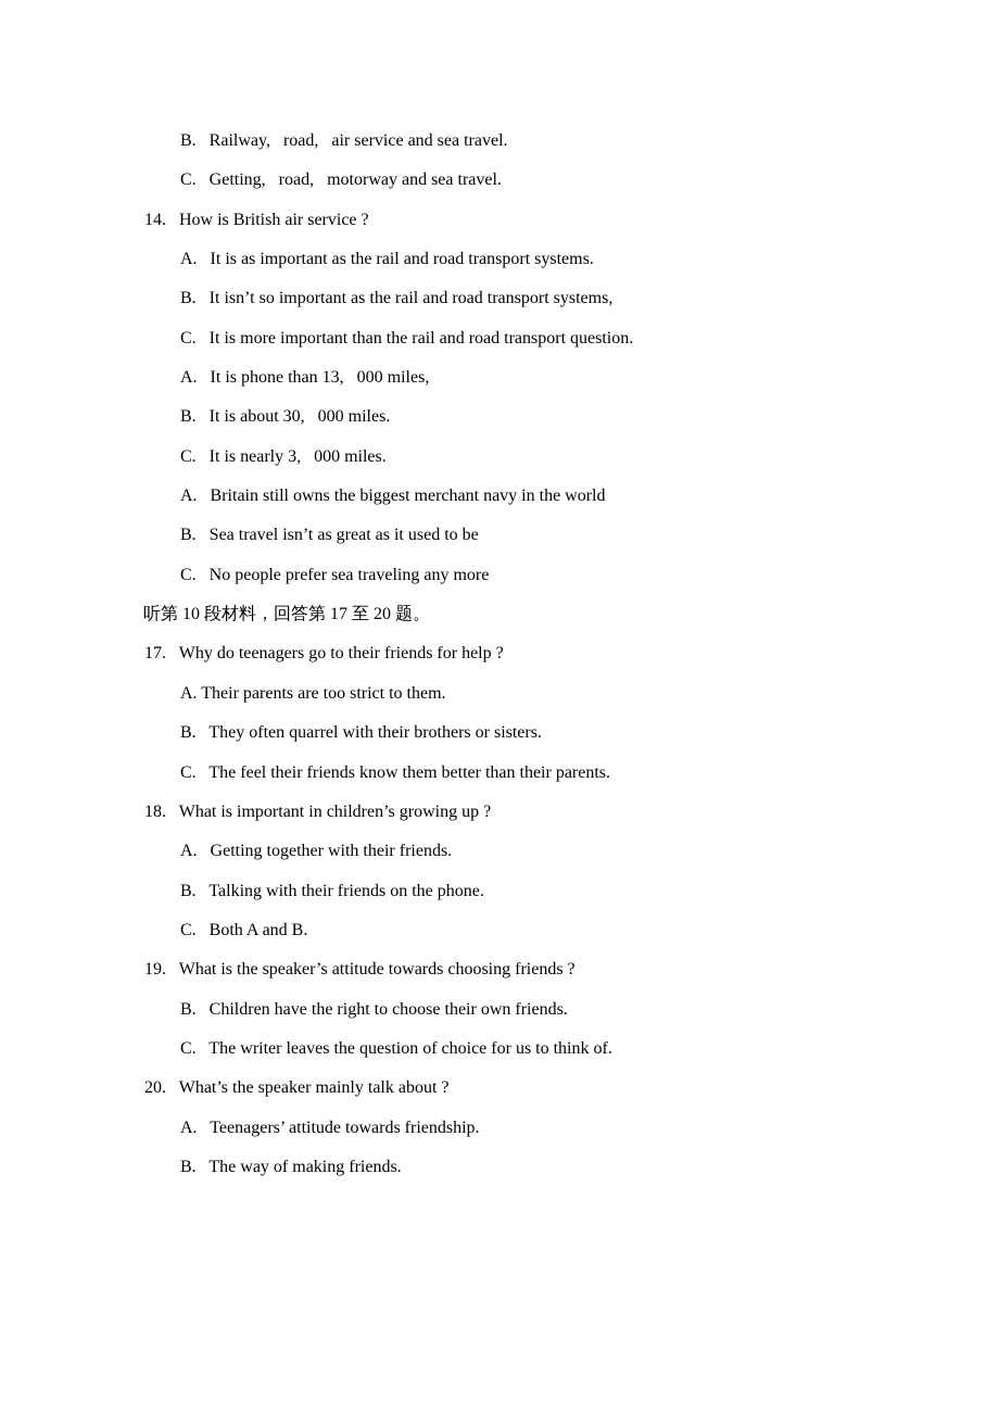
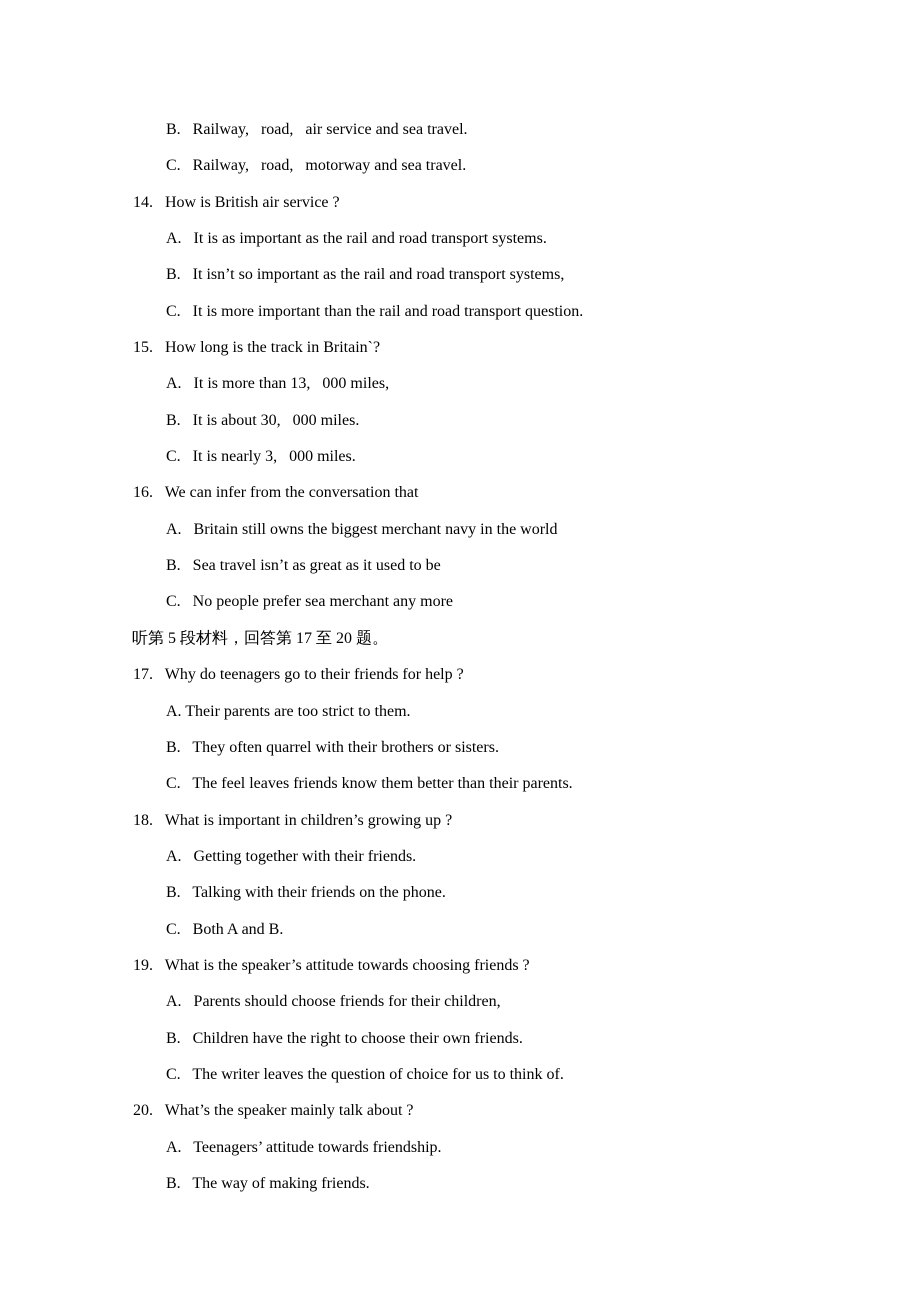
  B. Railway, road, air service and sea travel.
- C. Getting, road, motorway and sea travel.
+ C. Railway, road, motorway and sea travel.
  14. How is British air service ?
  A. It is as important as the rail and road transport systems.
  B. It isn’t so important as the rail and road transport systems,
  C. It is more important than the rail and road transport question.
+ 15. How long is the track in Britain`?
- A. It is phone than 13, 000 miles,
+ A. It is more than 13, 000 miles,
  B. It is about 30, 000 miles.
  C. It is nearly 3, 000 miles.
+ 16. We can infer from the conversation that
  A. Britain still owns the biggest merchant navy in the world
  B. Sea travel isn’t as great as it used to be
- C. No people prefer sea traveling any more
+ C. No people prefer sea merchant any more
- 听第 10 段材料，回答第 17 至 20 题。
+ 听第 5 段材料，回答第 17 至 20 题。
  17. Why do teenagers go to their friends for help ?
  A. Their parents are too strict to them.
  B. They often quarrel with their brothers or sisters.
- C. The feel their friends know them better than their parents.
+ C. The feel leaves friends know them better than their parents.
  18. What is important in children’s growing up ?
  A. Getting together with their friends.
  B. Talking with their friends on the phone.
  C. Both A and B.
  19. What is the speaker’s attitude towards choosing friends ?
+ A. Parents should choose friends for their children,
  B. Children have the right to choose their own friends.
  C. The writer leaves the question of choice for us to think of.
  20. What’s the speaker mainly talk about ?
  A. Teenagers’ attitude towards friendship.
  B. The way of making friends.
